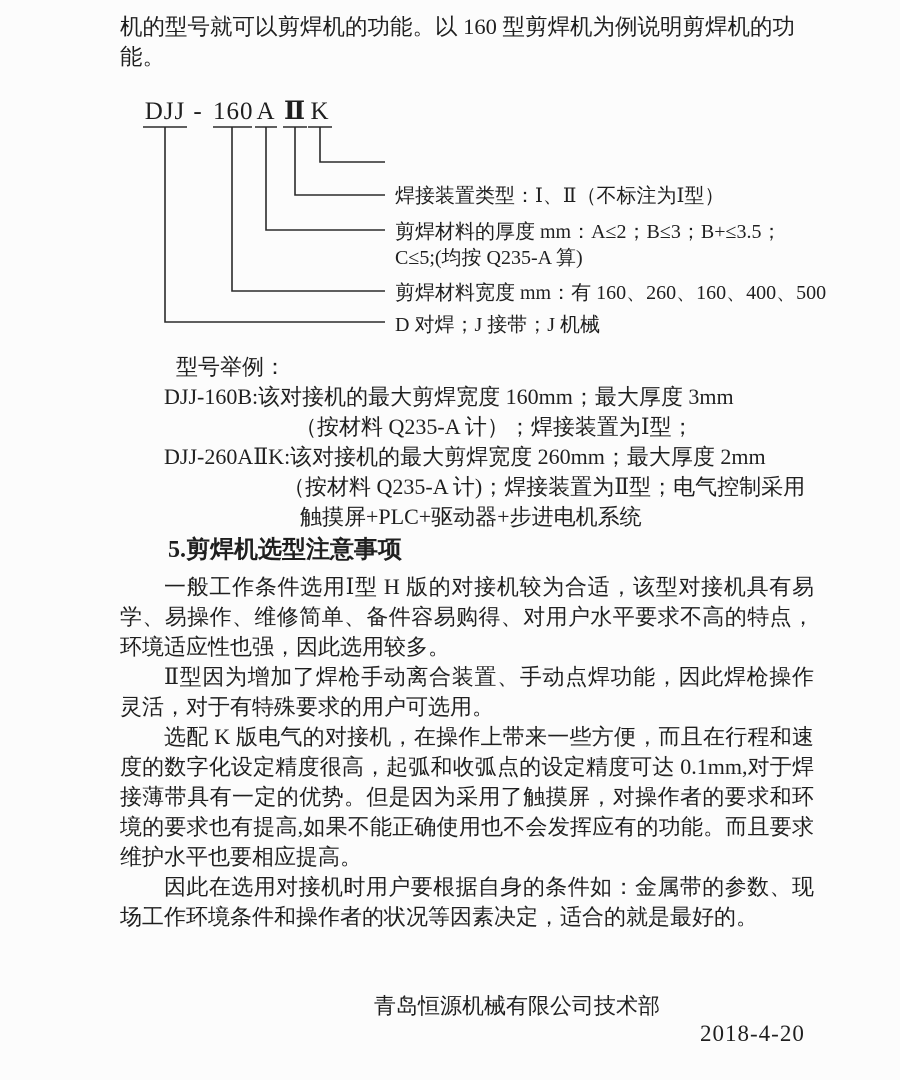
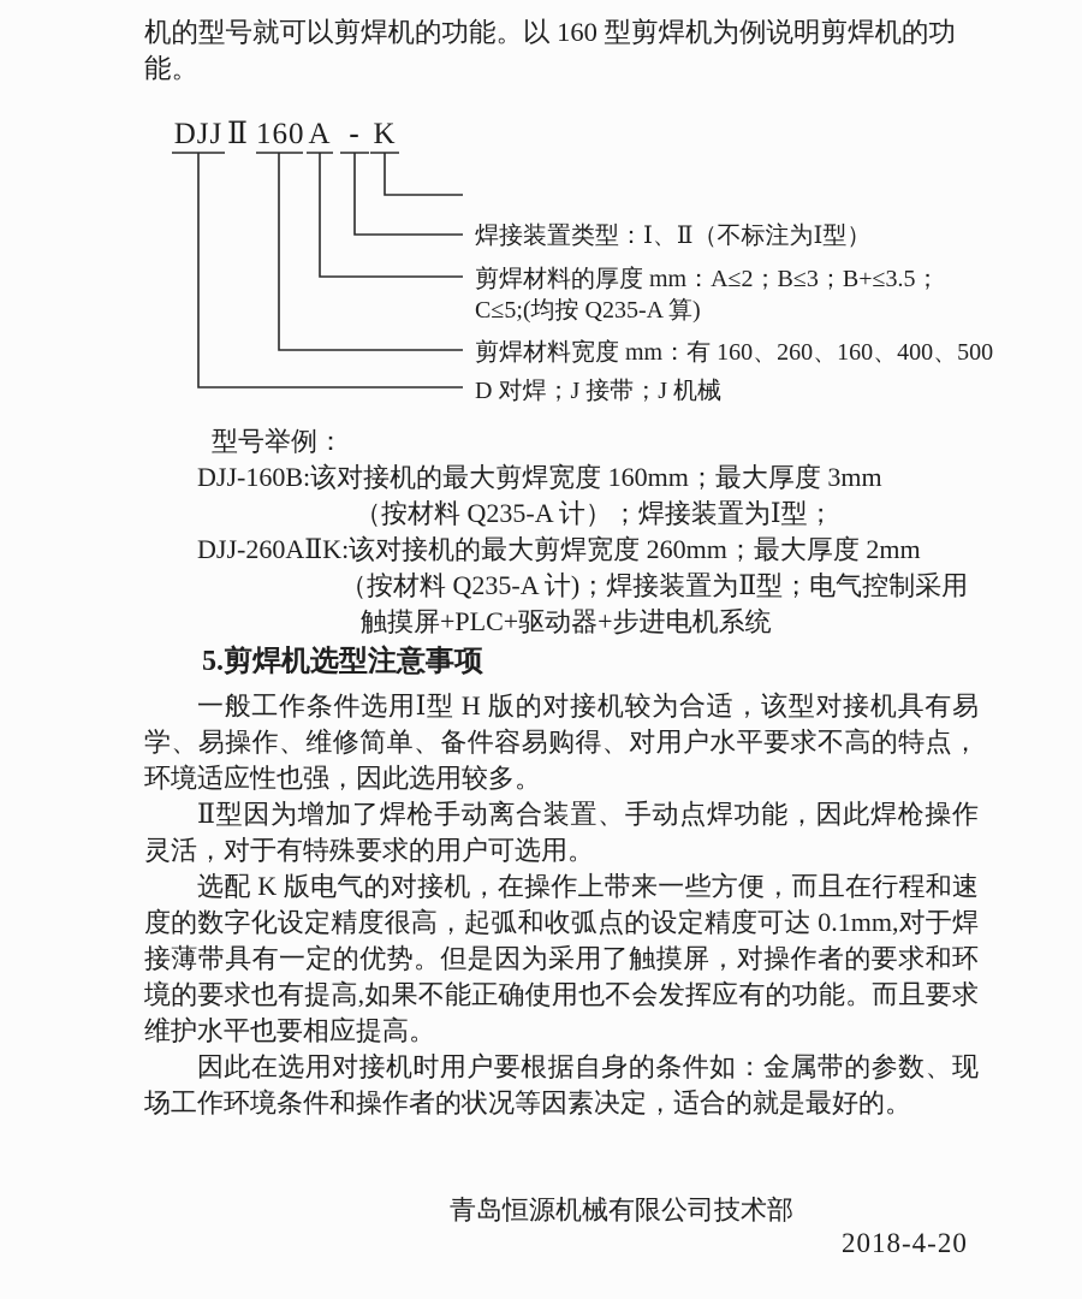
  机的型号就可以剪焊机的功能。以 160 型剪焊机为例说明剪焊机的功
  能。
  DJJ
- -
+ Ⅱ
  160
  A
- Ⅱ
+ -
  K
  焊接装置类型：Ⅰ、Ⅱ（不标注为Ⅰ型）
  剪焊材料的厚度 mm：A≤2；B≤3；B+≤3.5；
  C≤5;(均按 Q235-A 算)
  剪焊材料宽度 mm：有 160、260、160、400、500
  D 对焊；J 接带；J 机械
  型号举例：
  DJJ-160B:该对接机的最大剪焊宽度 160mm；最大厚度 3mm
  （按材料 Q235-A 计）；焊接装置为Ⅰ型；
  DJJ-260AⅡK:该对接机的最大剪焊宽度 260mm；最大厚度 2mm
  （按材料 Q235-A 计)；焊接装置为Ⅱ型；电气控制采用
  触摸屏+PLC+驱动器+步进电机系统
  5.剪焊机选型注意事项
  一般工作条件选用Ⅰ型 H 版的对接机较为合适，该型对接机具有易学、易操作、维修简单、备件容易购得、对用户水平要求不高的特点，环境适应性也强，因此选用较多。
  Ⅱ型因为增加了焊枪手动离合装置、手动点焊功能，因此焊枪操作灵活，对于有特殊要求的用户可选用。
  选配 K 版电气的对接机，在操作上带来一些方便，而且在行程和速度的数字化设定精度很高，起弧和收弧点的设定精度可达 0.1mm,对于焊接薄带具有一定的优势。但是因为采用了触摸屏，对操作者的要求和环境的要求也有提高,如果不能正确使用也不会发挥应有的功能。而且要求维护水平也要相应提高。
  因此在选用对接机时用户要根据自身的条件如：金属带的参数、现场工作环境条件和操作者的状况等因素决定，适合的就是最好的。
  青岛恒源机械有限公司技术部
  2018-4-20
